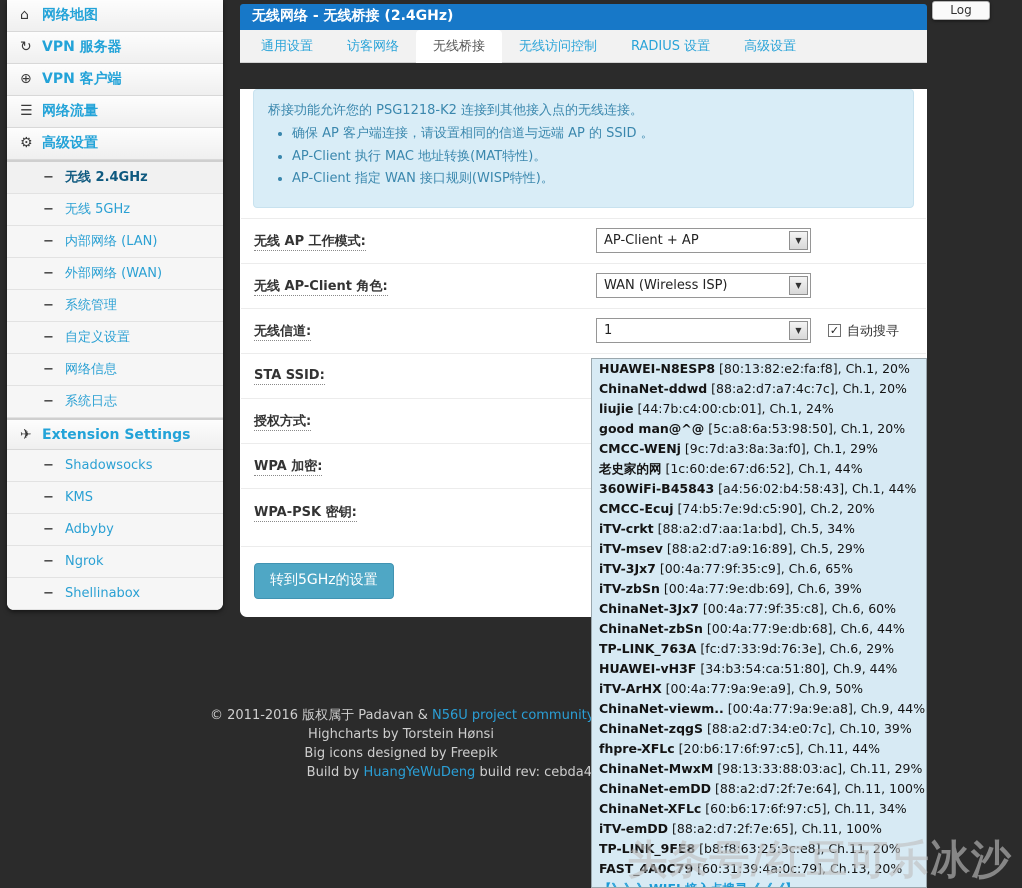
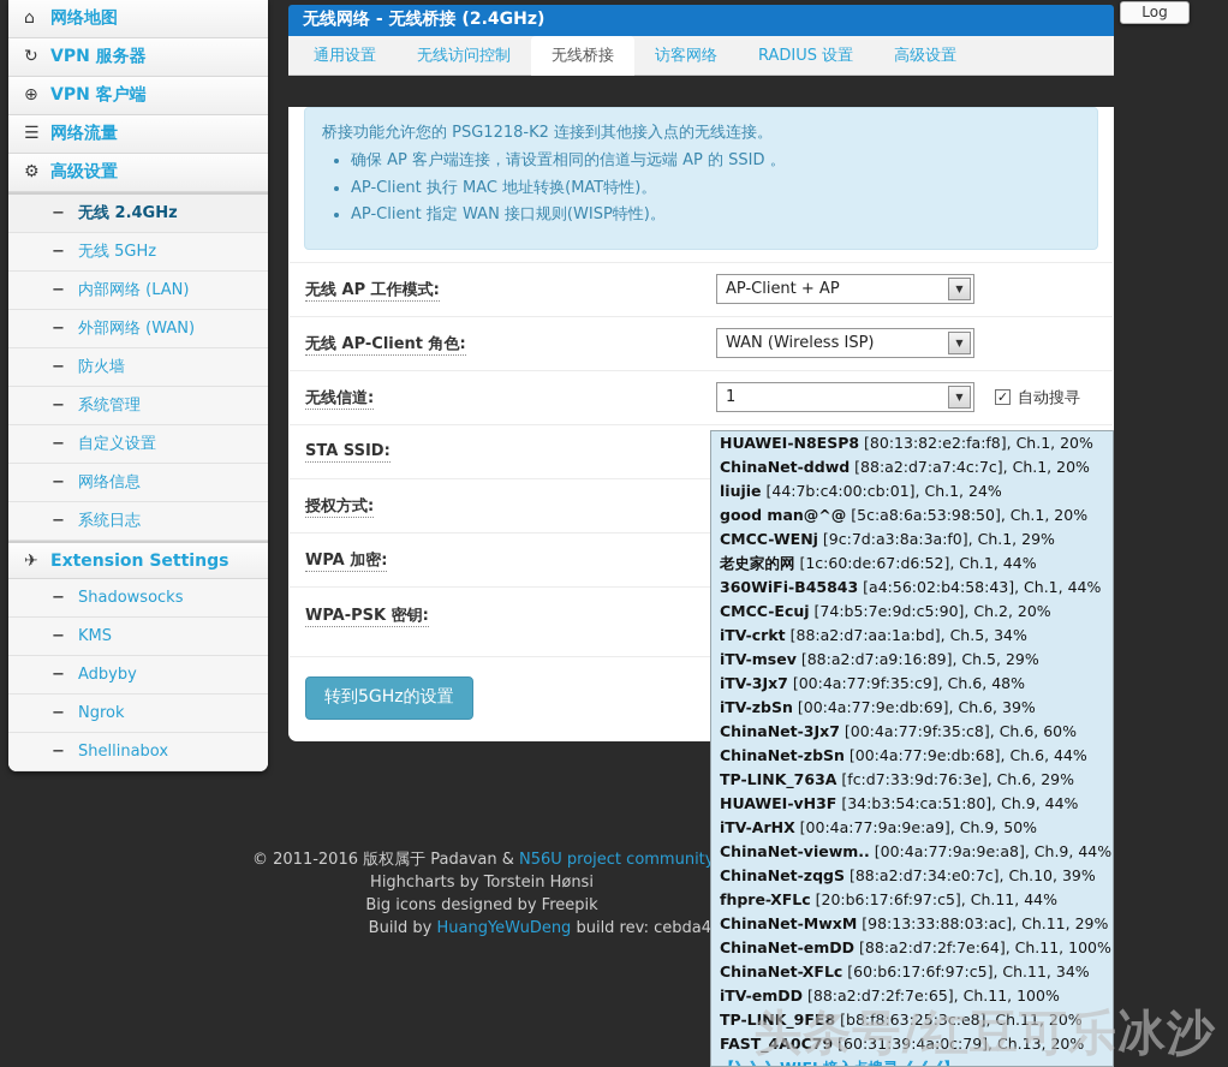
  ⌂ 网络地图
  ↻ VPN 服务器
  ⊕ VPN 客户端
  ☰ 网络流量
  ⚙ 高级设置
  − 无线 2.4GHz
  − 无线 5GHz
  − 内部网络 (LAN)
  − 外部网络 (WAN)
+ − 防火墙
  − 系统管理
  − 自定义设置
  − 网络信息
  − 系统日志
  ✈ Extension Settings
  − Shadowsocks
  − KMS
  − Adbyby
  − Ngrok
  − Shellinabox
  Log
  无线网络 - 无线桥接 (2.4GHz)
  通用设置
- 访客网络
+ 无线访问控制
  无线桥接
- 无线访问控制
+ 访客网络
  RADIUS 设置
  高级设置
  桥接功能允许您的 PSG1218-K2 连接到其他接入点的无线连接。
  确保 AP 客户端连接，请设置相同的信道与远端 AP 的 SSID 。
  AP-Client 执行 MAC 地址转换(MAT特性)。
  AP-Client 指定 WAN 接口规则(WISP特性)。
  无线 AP 工作模式:
  AP-Client + AP
  ▼
  无线 AP-Client 角色:
  WAN (Wireless ISP)
  ▼
  无线信道:
  1
  ▼
  ✓
  自动搜寻
  STA SSID:
  授权方式:
  WPA 加密:
  WPA-PSK 密钥:
  转到5GHz的设置
  © 2011-2016 版权属于 Padavan & N56U project communit
  Highcharts by Torstein Hønsi
  Big icons designed by Freepik
  Build by HuangYeWuDeng build rev: cebda4
  HUAWEI-N8ESP8 [80:13:82:e2:fa:f8], Ch.1, 20%
  ChinaNet-ddwd [88:a2:d7:a7:4c:7c], Ch.1, 20%
  liujie [44:7b:c4:00:cb:01], Ch.1, 24%
  good man@^@ [5c:a8:6a:53:98:50], Ch.1, 20%
  CMCC-WENj [9c:7d:a3:8a:3a:f0], Ch.1, 29%
  老史家的网 [1c:60:de:67:d6:52], Ch.1, 44%
  360WiFi-B45843 [a4:56:02:b4:58:43], Ch.1, 44%
  CMCC-Ecuj [74:b5:7e:9d:c5:90], Ch.2, 20%
  iTV-crkt [88:a2:d7:aa:1a:bd], Ch.5, 34%
  iTV-msev [88:a2:d7:a9:16:89], Ch.5, 29%
- iTV-3Jx7 [00:4a:77:9f:35:c9], Ch.6, 65%
+ iTV-3Jx7 [00:4a:77:9f:35:c9], Ch.6, 48%
  iTV-zbSn [00:4a:77:9e:db:69], Ch.6, 39%
  ChinaNet-3Jx7 [00:4a:77:9f:35:c8], Ch.6, 60%
  ChinaNet-zbSn [00:4a:77:9e:db:68], Ch.6, 44%
  TP-LINK_763A [fc:d7:33:9d:76:3e], Ch.6, 29%
  HUAWEI-vH3F [34:b3:54:ca:51:80], Ch.9, 44%
  iTV-ArHX [00:4a:77:9a:9e:a9], Ch.9, 50%
  ChinaNet-viewm.. [00:4a:77:9a:9e:a8], Ch.9, 44%
  ChinaNet-zqgS [88:a2:d7:34:e0:7c], Ch.10, 39%
  fhpre-XFLc [20:b6:17:6f:97:c5], Ch.11, 44%
  ChinaNet-MwxM [98:13:33:88:03:ac], Ch.11, 29%
  ChinaNet-emDD [88:a2:d7:2f:7e:64], Ch.11, 100%
  ChinaNet-XFLc [60:b6:17:6f:97:c5], Ch.11, 34%
  iTV-emDD [88:a2:d7:2f:7e:65], Ch.11, 100%
  TP-LINK_9FE8 [b8:f8:63:25:3c:e8], Ch.11, 20%
  FAST_4A0C79 [60:31:39:4a:0c:79], Ch.13, 20%
  头条号/红豆可乐冰沙
